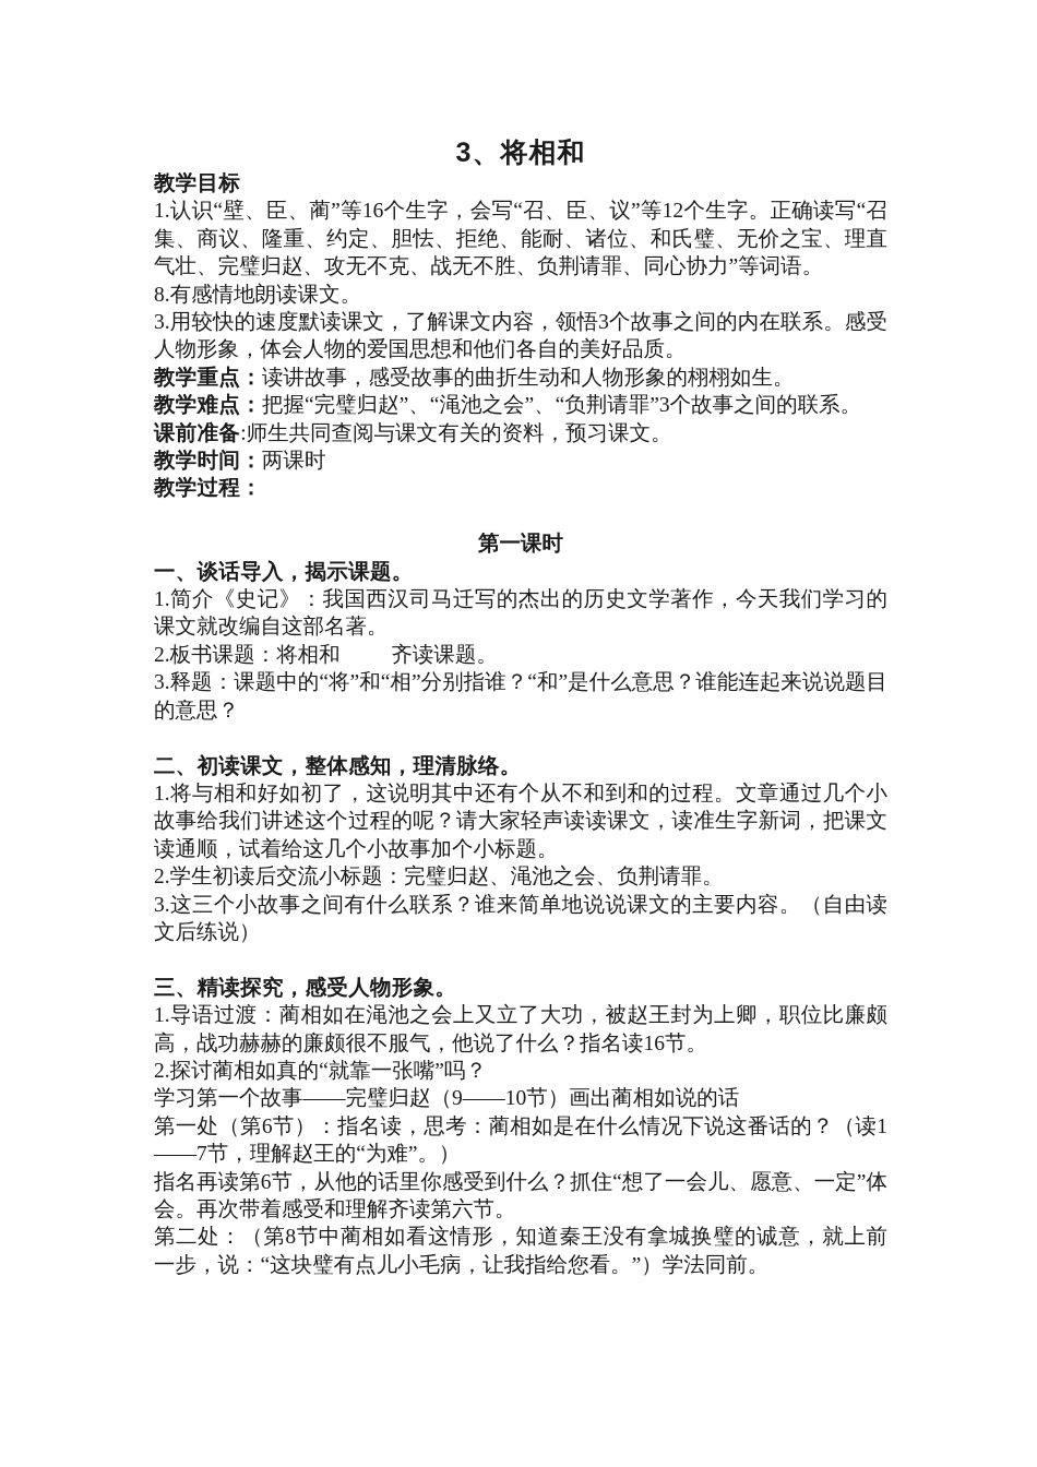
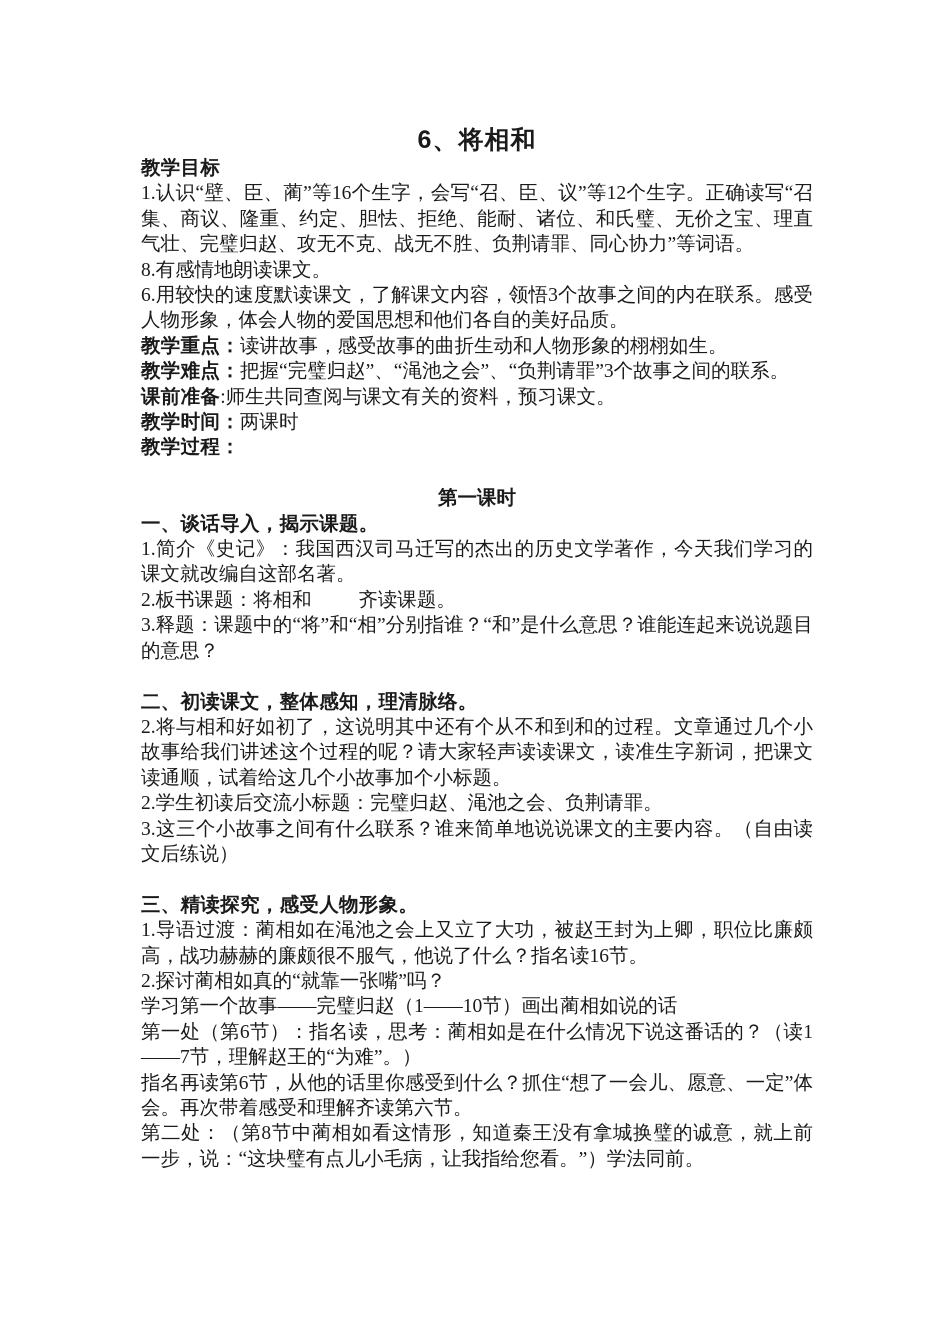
- 3、将相和
+ 6、将相和
  教学目标
  1.认识“壁、臣、蔺”等16个生字，会写“召、臣、议”等12个生字。正确读写“召集、商议、隆重、约定、胆怯、拒绝、能耐、诸位、和氏璧、无价之宝、理直气壮、完璧归赵、攻无不克、战无不胜、负荆请罪、同心协力”等词语。
  8.有感情地朗读课文。
- 3.用较快的速度默读课文，了解课文内容，领悟3个故事之间的内在联系。感受人物形象，体会人物的爱国思想和他们各自的美好品质。
+ 6.用较快的速度默读课文，了解课文内容，领悟3个故事之间的内在联系。感受人物形象，体会人物的爱国思想和他们各自的美好品质。
  教学重点：读讲故事，感受故事的曲折生动和人物形象的栩栩如生。
  教学难点：把握“完璧归赵”、“渑池之会”、“负荆请罪”3个故事之间的联系。
  课前准备:师生共同查阅与课文有关的资料，预习课文。
  教学时间：两课时
  教学过程：
  第一课时
  一、谈话导入，揭示课题。
  1.简介《史记》：我国西汉司马迁写的杰出的历史文学著作，今天我们学习的课文就改编自这部名著。
  2.板书课题：将相和 齐读课题。
  3.释题：课题中的“将”和“相”分别指谁？“和”是什么意思？谁能连起来说说题目的意思？
  二、初读课文，整体感知，理清脉络。
- 1.将与相和好如初了，这说明其中还有个从不和到和的过程。文章通过几个小故事给我们讲述这个过程的呢？请大家轻声读读课文，读准生字新词，把课文读通顺，试着给这几个小故事加个小标题。
+ 2.将与相和好如初了，这说明其中还有个从不和到和的过程。文章通过几个小故事给我们讲述这个过程的呢？请大家轻声读读课文，读准生字新词，把课文读通顺，试着给这几个小故事加个小标题。
  2.学生初读后交流小标题：完璧归赵、渑池之会、负荆请罪。
  3.这三个小故事之间有什么联系？谁来简单地说说课文的主要内容。（自由读文后练说）
  三、精读探究，感受人物形象。
  1.导语过渡：蔺相如在渑池之会上又立了大功，被赵王封为上卿，职位比廉颇高，战功赫赫的廉颇很不服气，他说了什么？指名读16节。
  2.探讨蔺相如真的“就靠一张嘴”吗？
- 学习第一个故事——完璧归赵（9——10节）画出蔺相如说的话
+ 学习第一个故事——完璧归赵（1——10节）画出蔺相如说的话
  第一处（第6节）：指名读，思考：蔺相如是在什么情况下说这番话的？（读1——7节，理解赵王的“为难”。）
  指名再读第6节，从他的话里你感受到什么？抓住“想了一会儿、愿意、一定”体会。再次带着感受和理解齐读第六节。
  第二处：（第8节中蔺相如看这情形，知道秦王没有拿城换璧的诚意，就上前一步，说：“这块璧有点儿小毛病，让我指给您看。”）学法同前。
